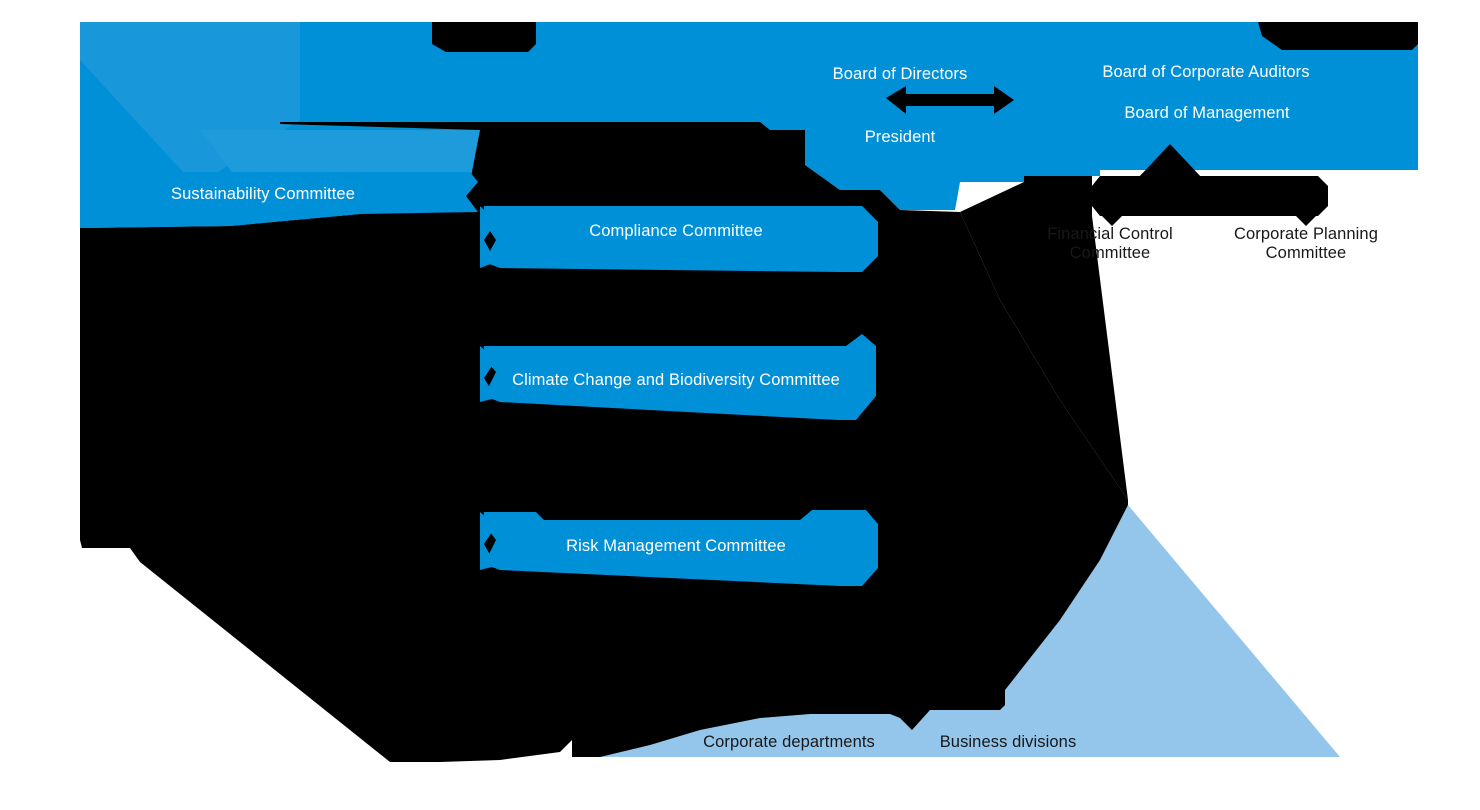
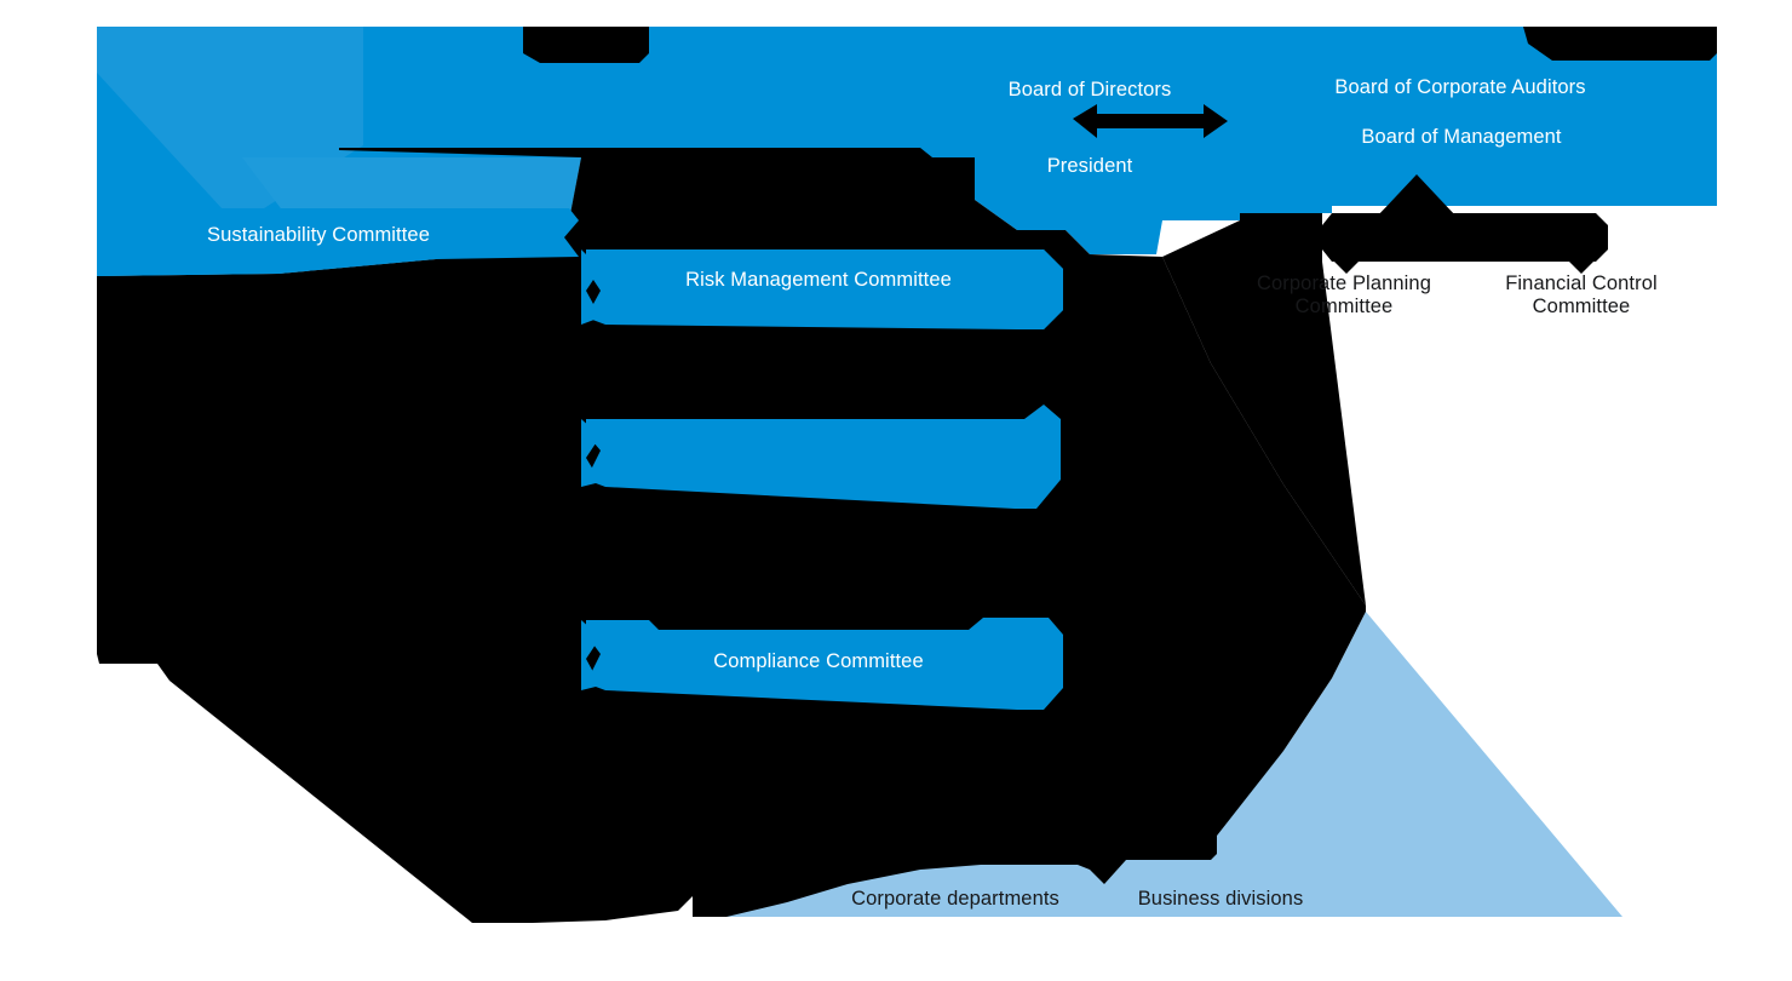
  Board of Directors
  President
  Board of Corporate Auditors
  Board of Management
  Sustainability Committee
- Compliance Committee
+ Risk Management Committee
- Climate Change and Biodiversity Committee
- Risk Management Committee
+ Compliance Committee
- Financial Control
+ Corporate Planning
  Committee
- Corporate Planning
+ Financial Control
  Committee
  Corporate departments
  Business divisions
